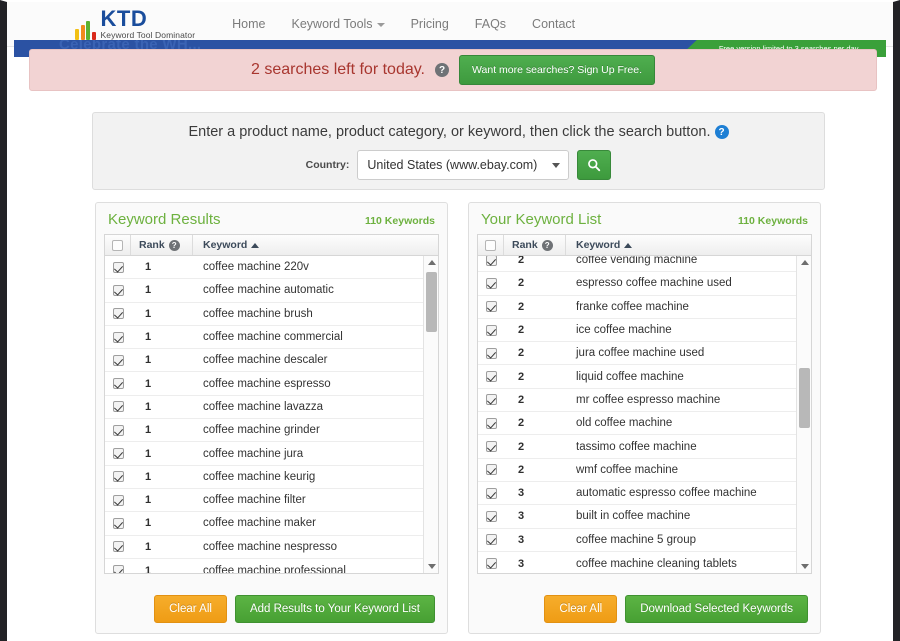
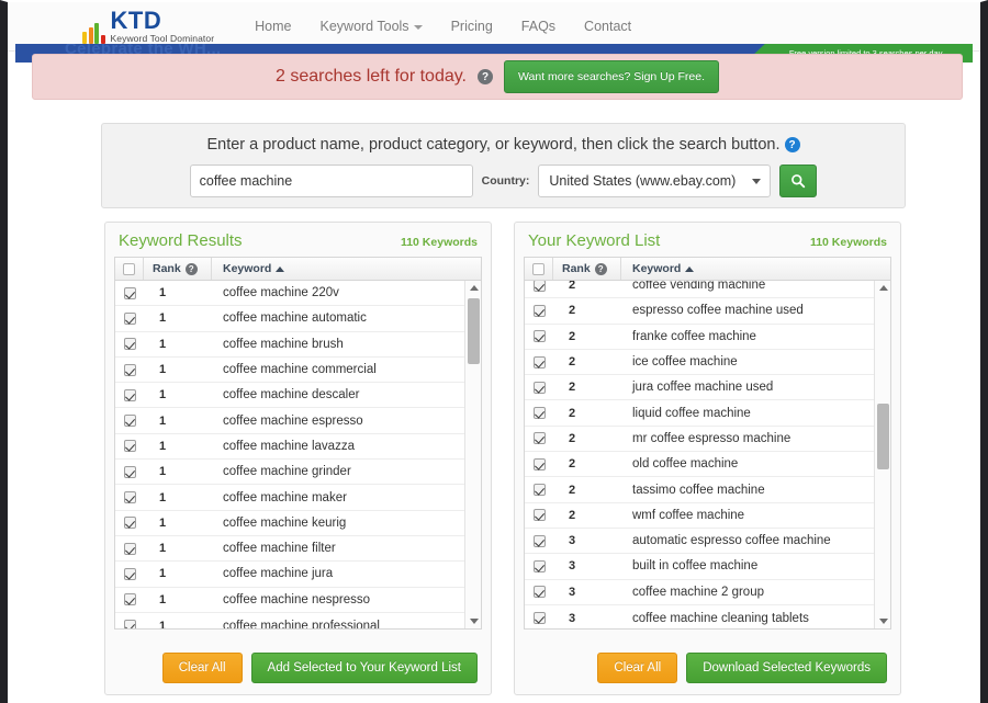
  KTD
  Keyword Tool Dominator
  Home
  Keyword Tools
  Pricing
  FAQs
  Contact
  Celebrate the WH...
  2 searches left for today.
  ?
  Want more searches? Sign Up Free.
  Enter a product name, product category, or keyword, then click the search button. ?
+ coffee machine
  Country:
  United States (www.ebay.com)
  Keyword Results
  110 Keywords
  Rank
  ?
  Keyword
  1
  coffee machine 220v
  1
  coffee machine automatic
  1
  coffee machine brush
  1
  coffee machine commercial
  1
  coffee machine descaler
  1
  coffee machine espresso
  1
  coffee machine lavazza
  1
  coffee machine grinder
  1
- coffee machine jura
+ coffee machine maker
  1
  coffee machine keurig
  1
  coffee machine filter
  1
- coffee machine maker
+ coffee machine jura
  1
  coffee machine nespresso
  1
  coffee machine professional
  Clear All
- Add Results to Your Keyword List
+ Add Selected to Your Keyword List
  Your Keyword List
  110 Keywords
  Rank
  ?
  Keyword
  2
  coffee vending machine
  2
  espresso coffee machine used
  2
  franke coffee machine
  2
  ice coffee machine
  2
  jura coffee machine used
  2
  liquid coffee machine
  2
  mr coffee espresso machine
  2
  old coffee machine
  2
  tassimo coffee machine
  2
  wmf coffee machine
  3
  automatic espresso coffee machine
  3
  built in coffee machine
  3
- coffee machine 5 group
+ coffee machine 2 group
  3
  coffee machine cleaning tablets
  Clear All
  Download Selected Keywords
